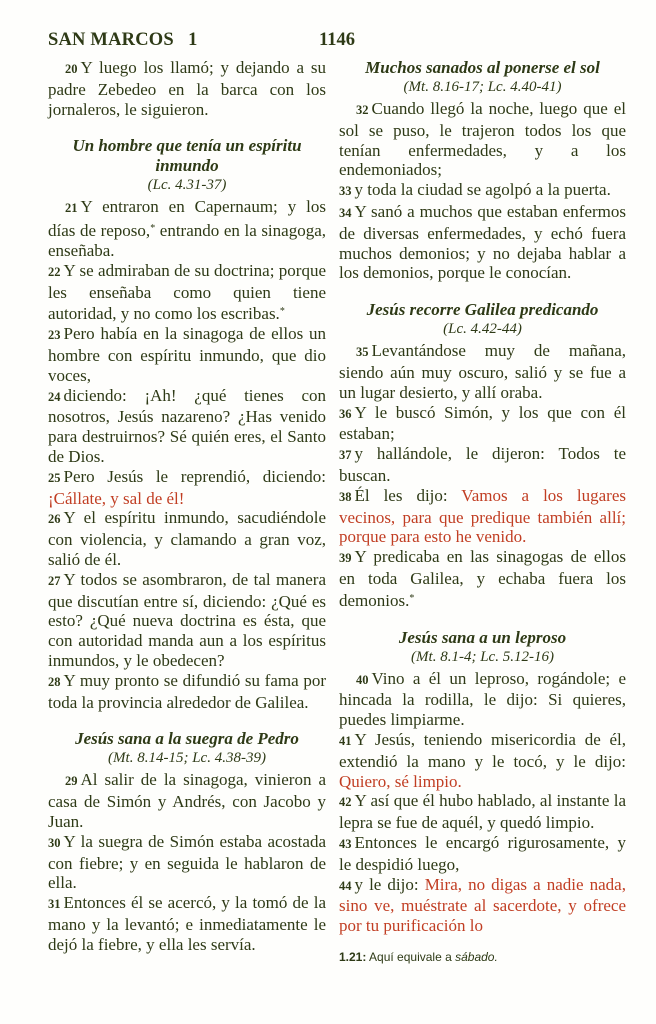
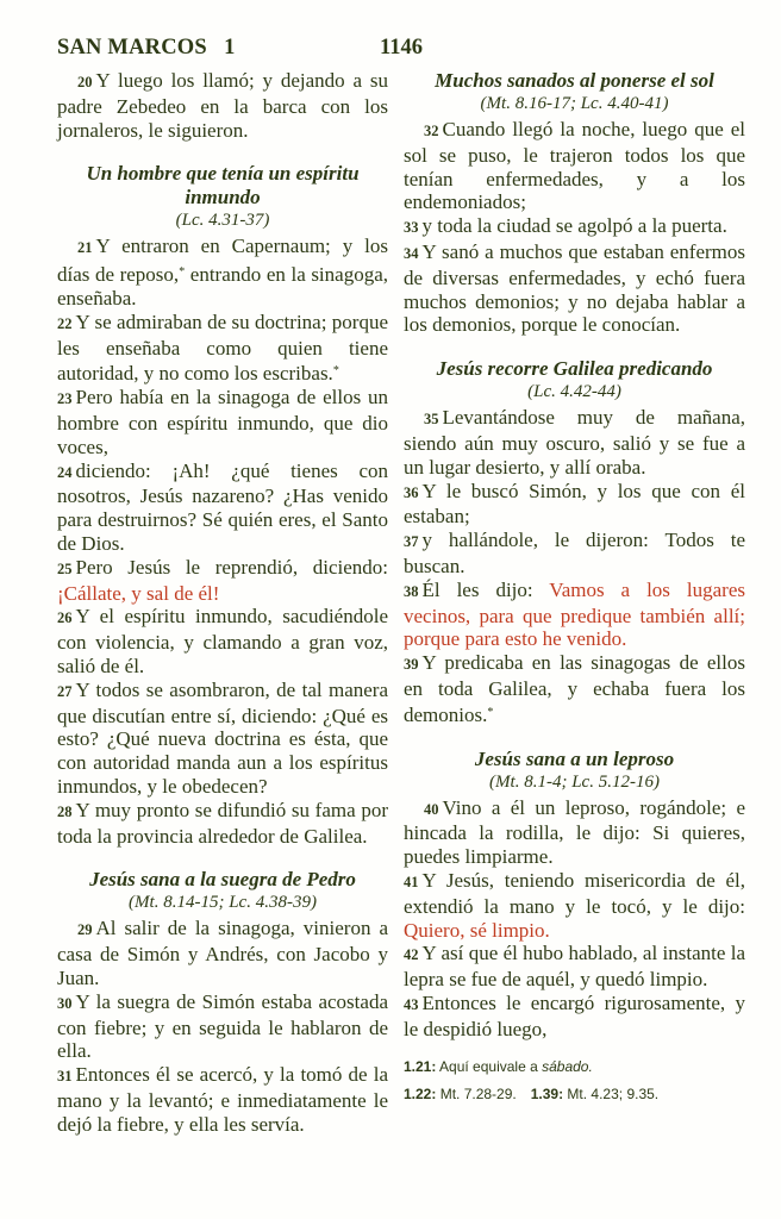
  SAN MARCOS 1
  1146
  20 Y luego los llamó; y dejando a su padre Zebedeo en la barca con los jornaleros, le siguieron.
  Un hombre que tenía un espíritu inmundo
  (Lc. 4.31-37)
  21 Y entraron en Capernaum; y los días de reposo,* entrando en la sinagoga, enseñaba.
  22 Y se admiraban de su doctrina; porque les enseñaba como quien tiene autoridad, y no como los escribas.*
  23 Pero había en la sinagoga de ellos un hombre con espíritu inmundo, que dio voces,
  24 diciendo: ¡Ah! ¿qué tienes con nosotros, Jesús nazareno? ¿Has venido para destruirnos? Sé quién eres, el Santo de Dios.
  25 Pero Jesús le reprendió, diciendo: ¡Cállate, y sal de él!
  26 Y el espíritu inmundo, sacudiéndole con violencia, y clamando a gran voz, salió de él.
  27 Y todos se asombraron, de tal manera que discutían entre sí, diciendo: ¿Qué es esto? ¿Qué nueva doctrina es ésta, que con autoridad manda aun a los espíritus inmundos, y le obedecen?
  28 Y muy pronto se difundió su fama por toda la provincia alrededor de Galilea.
  Jesús sana a la suegra de Pedro
  (Mt. 8.14-15; Lc. 4.38-39)
  29 Al salir de la sinagoga, vinieron a casa de Simón y Andrés, con Jacobo y Juan.
  30 Y la suegra de Simón estaba acostada con fiebre; y en seguida le hablaron de ella.
  31 Entonces él se acercó, y la tomó de la mano y la levantó; e inmediatamente le dejó la fiebre, y ella les servía.
  Muchos sanados al ponerse el sol
  (Mt. 8.16-17; Lc. 4.40-41)
  32 Cuando llegó la noche, luego que el sol se puso, le trajeron todos los que tenían enfermedades, y a los endemoniados;
  33 y toda la ciudad se agolpó a la puerta.
  34 Y sanó a muchos que estaban enfermos de diversas enfermedades, y echó fuera muchos demonios; y no dejaba hablar a los demonios, porque le conocían.
  Jesús recorre Galilea predicando
  (Lc. 4.42-44)
  35 Levantándose muy de mañana, siendo aún muy oscuro, salió y se fue a un lugar desierto, y allí oraba.
  36 Y le buscó Simón, y los que con él estaban;
  37 y hallándole, le dijeron: Todos te buscan.
  38 Él les dijo: Vamos a los lugares vecinos, para que predique también allí; porque para esto he venido.
  39 Y predicaba en las sinagogas de ellos en toda Galilea, y echaba fuera los demonios.*
  Jesús sana a un leproso
  (Mt. 8.1-4; Lc. 5.12-16)
  40 Vino a él un leproso, rogándole; e hincada la rodilla, le dijo: Si quieres, puedes limpiarme.
  41 Y Jesús, teniendo misericordia de él, extendió la mano y le tocó, y le dijo: Quiero, sé limpio.
  42 Y así que él hubo hablado, al instante la lepra se fue de aquél, y quedó limpio.
  43 Entonces le encargó rigurosamente, y le despidió luego,
- 44 y le dijo: Mira, no digas a nadie nada, sino ve, muéstrate al sacerdote, y ofrece por tu purificación lo
  1.21: Aquí equivale a sábado.
+ 1.22: Mt. 7.28-29. 1.39: Mt. 4.23; 9.35.
